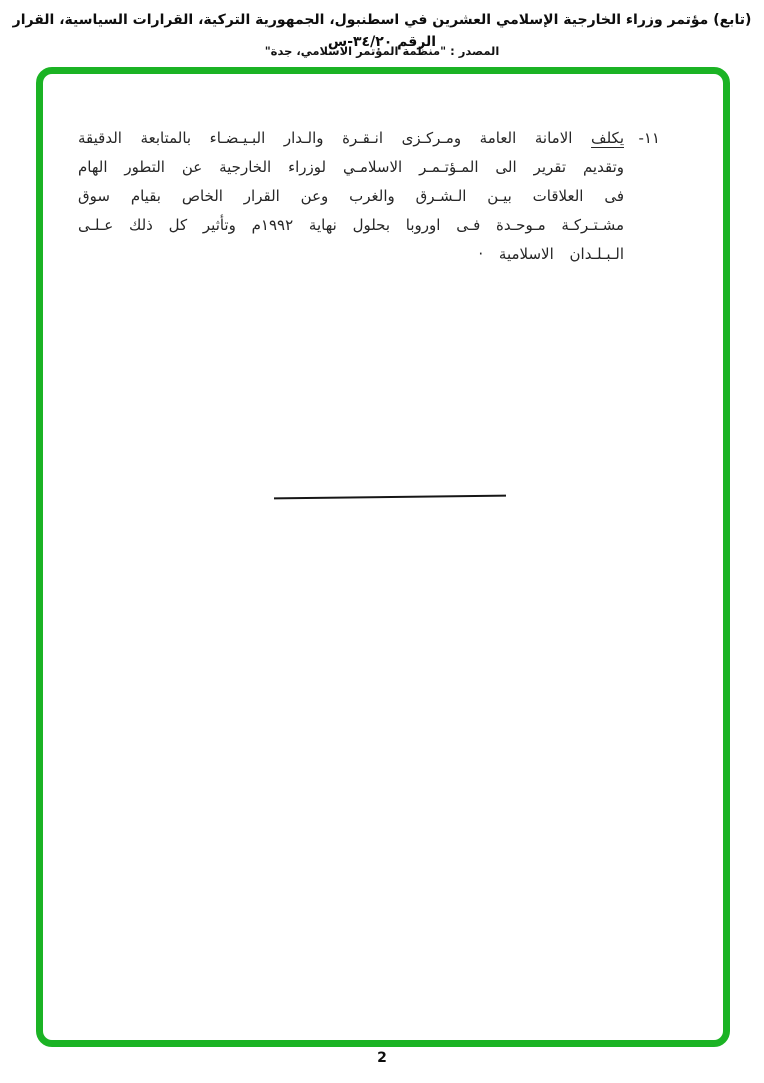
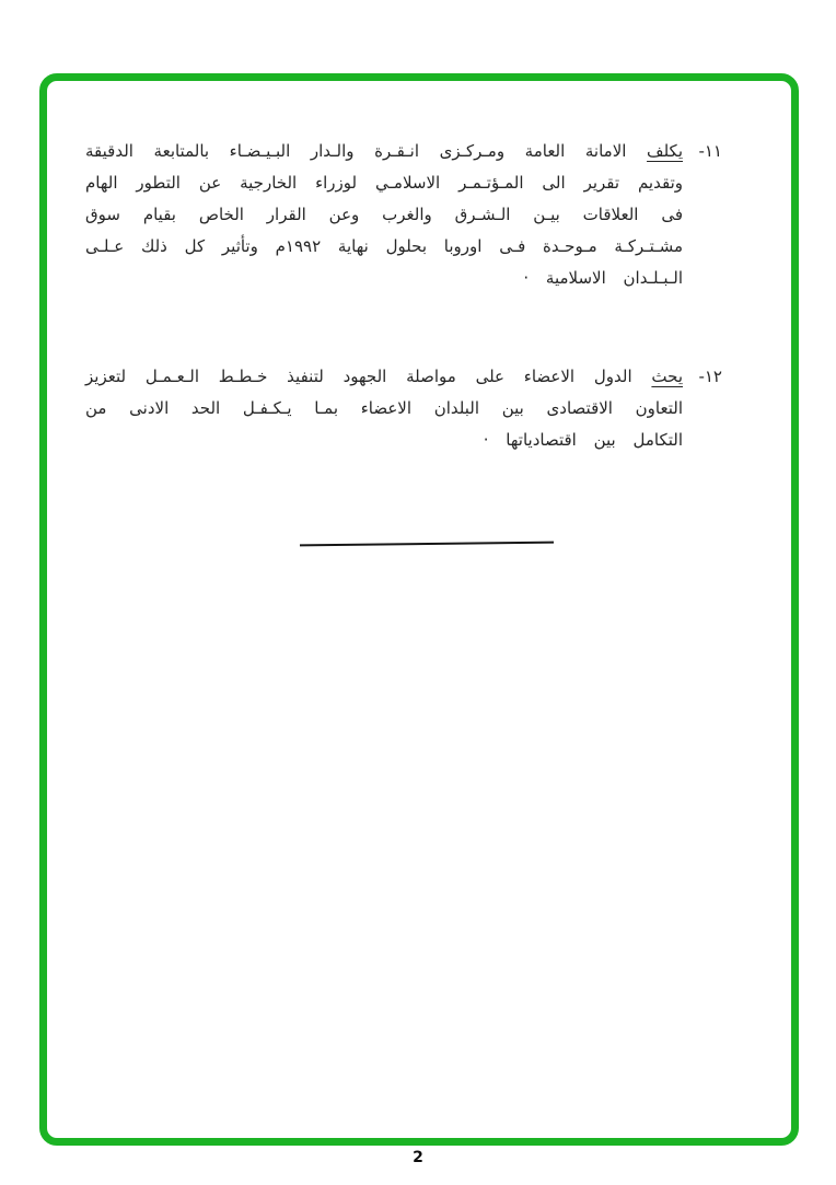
- (تابع) مؤتمر وزراء الخارجية الإسلامي العشرين في اسطنبول، الجمهورية التركية، القرارات السياسية، القرار الرقم ٣٤/٢٠-س
- المصدر : "منظمة المؤتمر الاسلامي، جدة"
  ١١-
  يكلف الامانة العامة ومـركـزى انـقـرة والـدار البـيـضـاء بالمتابعة الدقيقة وتقديم تقرير الى المـؤتـمـر الاسلامـي لوزراء الخارجية عن التطور الهام فى العلاقات بيـن الـشـرق والغرب وعن القرار الخاص بقيام سوق مشـتـركـة مـوحـدة فـى اوروبا بحلول نهاية ١٩٩٢م وتأثير كل ذلك عـلـى الـبـلـدان الاسلامية ·
+ ١٢-
+ يحث الدول الاعضاء على مواصلة الجهود لتنفيذ خـطـط الـعـمـل لتعزيز التعاون الاقتصادى بين البلدان الاعضاء بمـا يـكـفـل الحد الادنى من التكامل بين اقتصادياتها ·
  2
